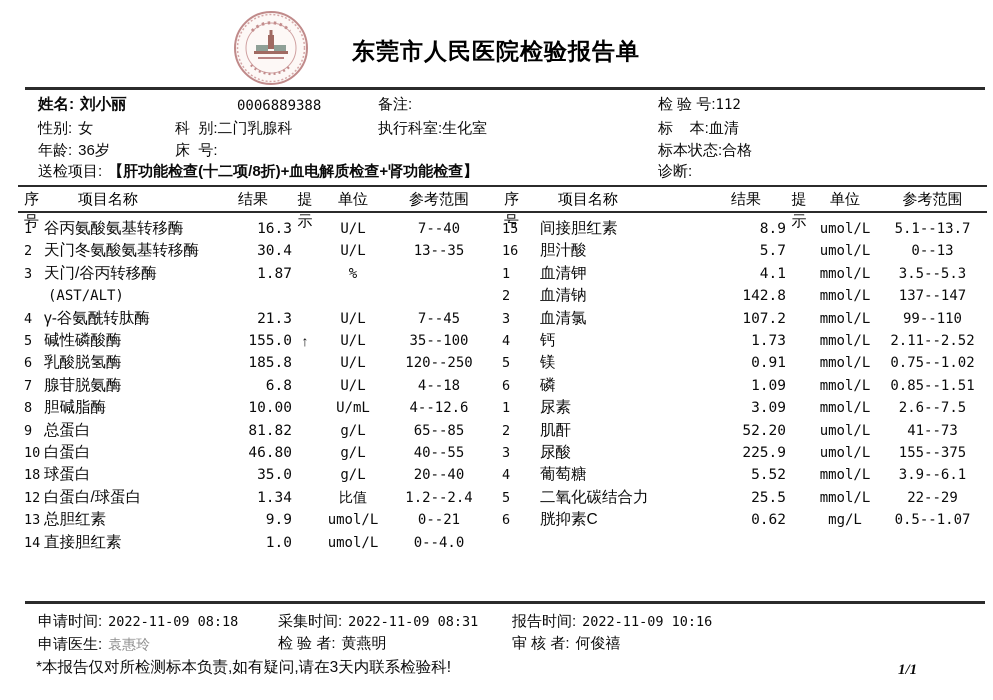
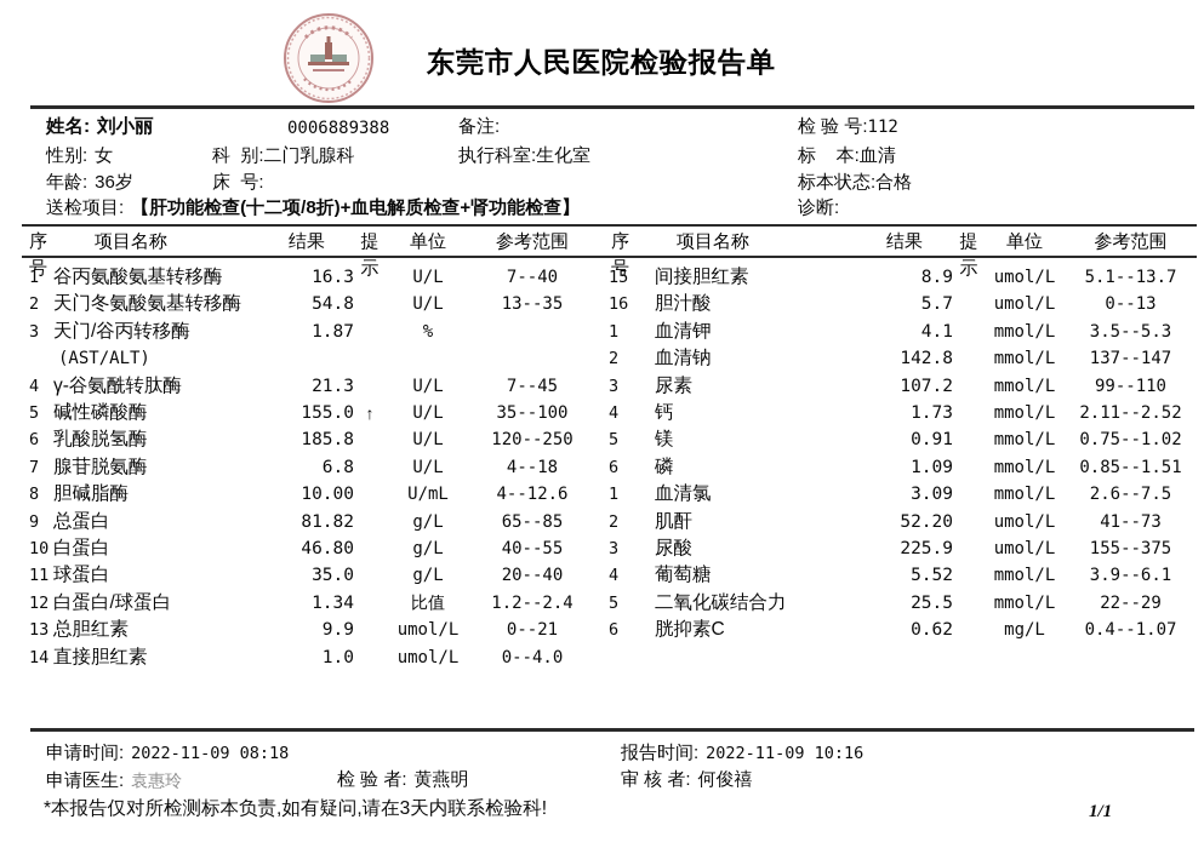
  东莞市人民医院检验报告单
  姓名: 刘小丽
  0006889388
  备注:
  检 验 号:112
  性别: 女
  科 别:二门乳腺科
  执行科室:生化室
  标 本:血清
  年龄: 36岁
  床 号:
  标本状态:合格
  送检项目: 【肝功能检查(十二项/8折)+血电解质检查+肾功能检查】
  诊断:
  序号
  项目名称
  结果
  提示
  单位
  参考范围
  序号
  项目名称
  结果
  提示
  单位
  参考范围
  1
  谷丙氨酸氨基转移酶
  16.3
  U/L
  7--40
  2
  天门冬氨酸氨基转移酶
- 30.4
+ 54.8
  U/L
  13--35
  3
  天门/谷丙转移酶
  (AST/ALT)
  1.87
  %
  4
  γ-谷氨酰转肽酶
  21.3
  U/L
  7--45
  5
  碱性磷酸酶
  155.0
  ↑
  U/L
  35--100
  6
  乳酸脱氢酶
  185.8
  U/L
  120--250
  7
  腺苷脱氨酶
  6.8
  U/L
  4--18
  8
  胆碱脂酶
  10.00
  U/mL
  4--12.6
  9
  总蛋白
  81.82
  g/L
  65--85
  10
  白蛋白
  46.80
  g/L
  40--55
- 18
+ 11
  球蛋白
  35.0
  g/L
  20--40
  12
  白蛋白/球蛋白
  1.34
  比值
  1.2--2.4
  13
  总胆红素
  9.9
  umol/L
  0--21
  14
  直接胆红素
  1.0
  umol/L
  0--4.0
  15
  间接胆红素
  8.9
  umol/L
  5.1--13.7
  16
  胆汁酸
  5.7
  umol/L
  0--13
  1
  血清钾
  4.1
  mmol/L
  3.5--5.3
  2
  血清钠
  142.8
  mmol/L
  137--147
  3
- 血清氯
+ 尿素
  107.2
  mmol/L
  99--110
  4
  钙
  1.73
  mmol/L
  2.11--2.52
  5
  镁
  0.91
  mmol/L
  0.75--1.02
  6
  磷
  1.09
  mmol/L
  0.85--1.51
  1
- 尿素
+ 血清氯
  3.09
  mmol/L
  2.6--7.5
  2
  肌酐
  52.20
  umol/L
  41--73
  3
  尿酸
  225.9
  umol/L
  155--375
  4
  葡萄糖
  5.52
  mmol/L
  3.9--6.1
  5
  二氧化碳结合力
  25.5
  mmol/L
  22--29
  6
  胱抑素C
  0.62
  mg/L
- 0.5--1.07
+ 0.4--1.07
  申请时间: 2022-11-09 08:18
- 采集时间: 2022-11-09 08:31
  报告时间: 2022-11-09 10:16
  申请医生: 袁惠玲
  检 验 者: 黄燕明
  审 核 者: 何俊禧
  *本报告仅对所检测标本负责,如有疑问,请在3天内联系检验科!
  1/1
